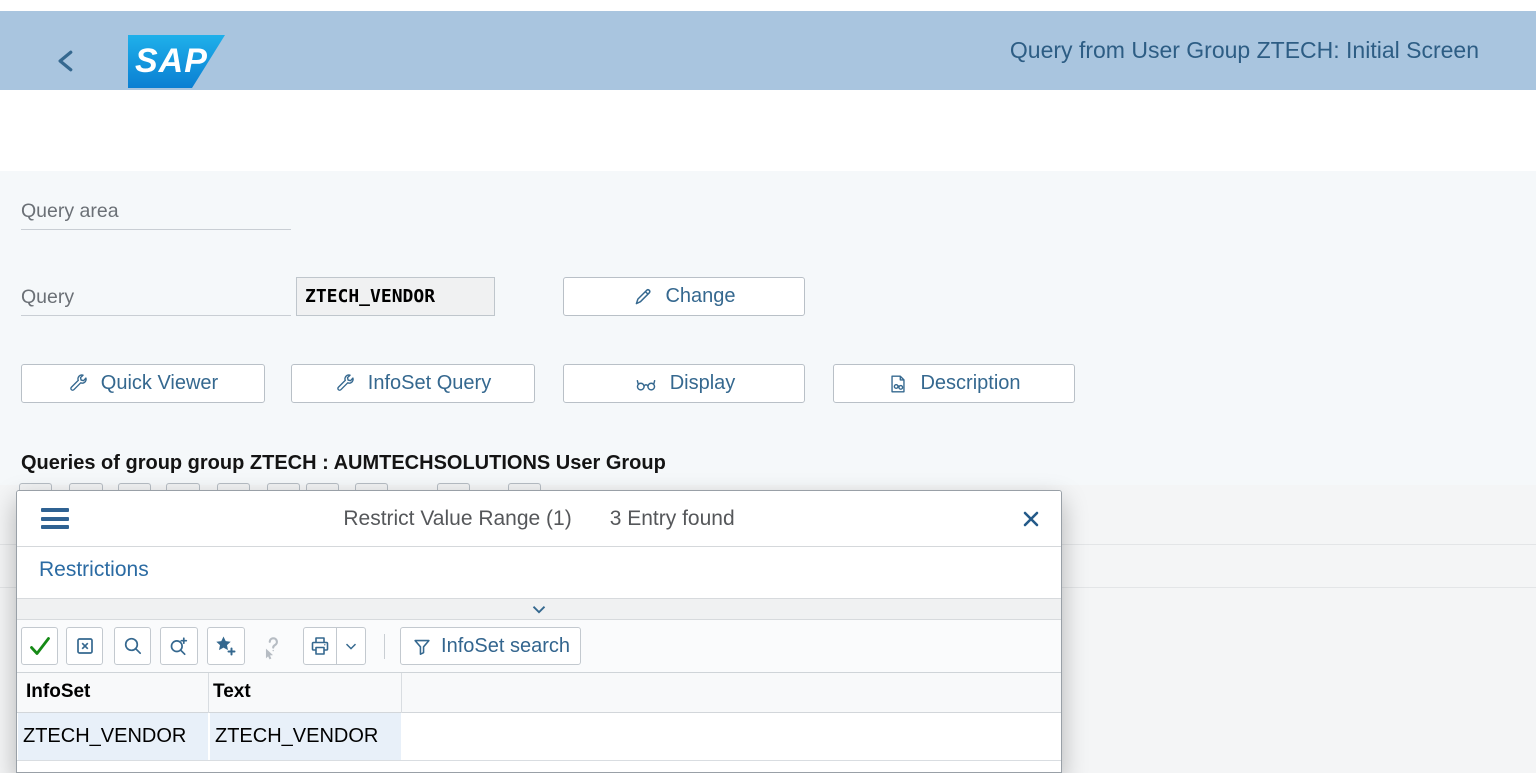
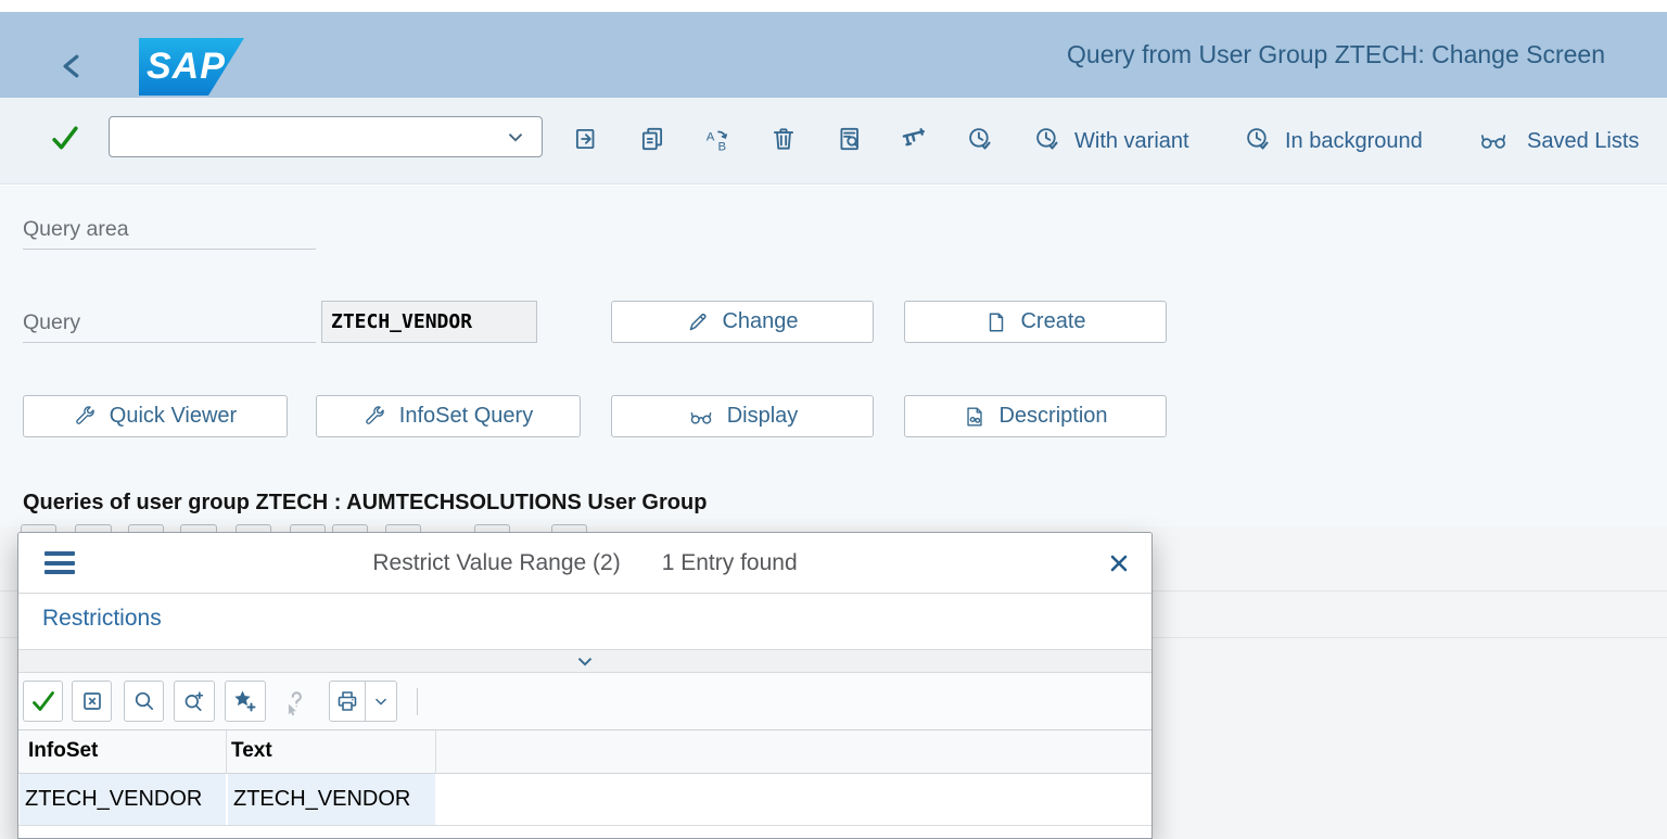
  SAP
- Query from User Group ZTECH: Initial Screen
+ Query from User Group ZTECH: Change Screen
+ A
+ B
+ With variant
+ In background
+ Saved Lists
  Query area
  Query
  ZTECH_VENDOR
  Change
+ Create
  Quick Viewer
  InfoSet Query
  Display
  Description
- Queries of group group ZTECH : AUMTECHSOLUTIONS User Group
+ Queries of user group ZTECH : AUMTECHSOLUTIONS User Group
- Restrict Value Range (1)
+ Restrict Value Range (2)
- 3 Entry found
+ 1 Entry found
  Restrictions
- InfoSet search
  InfoSet
  Text
  ZTECH_VENDOR
  ZTECH_VENDOR
